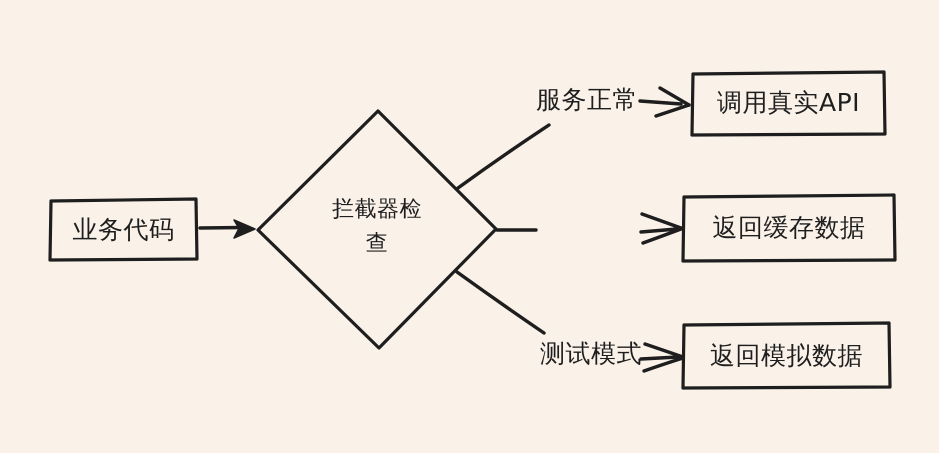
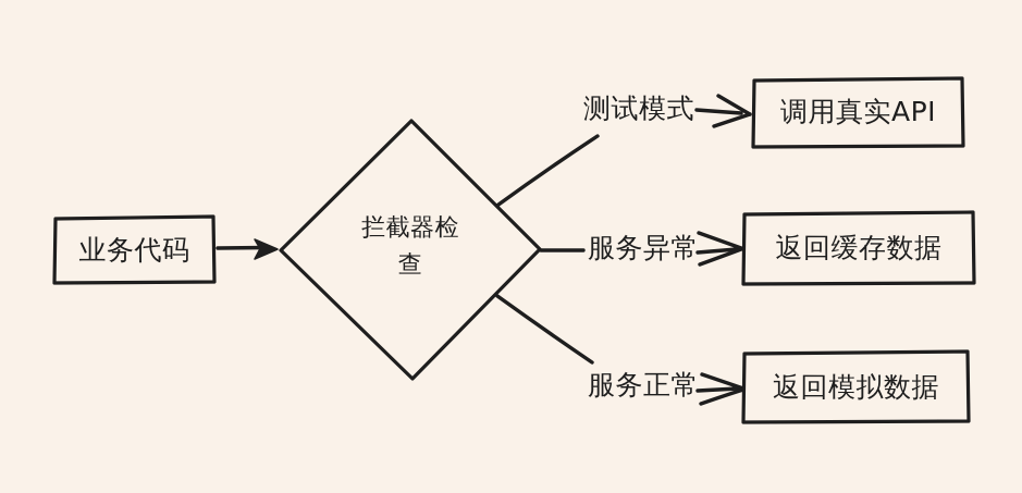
  业务代码
  拦截器检
  查
  调用真实API
  返回缓存数据
  返回模拟数据
- 服务正常
+ 测试模式
+ 服务异常
- 测试模式
+ 服务正常
